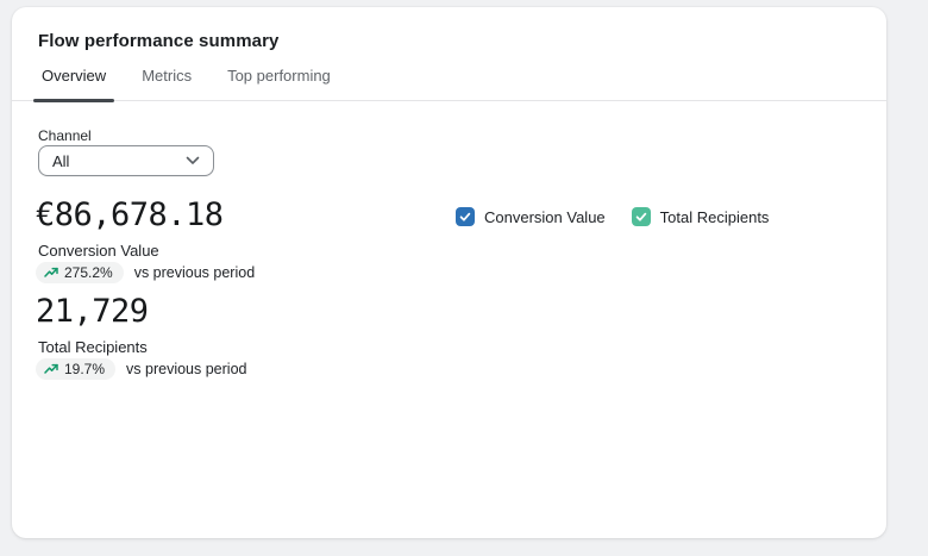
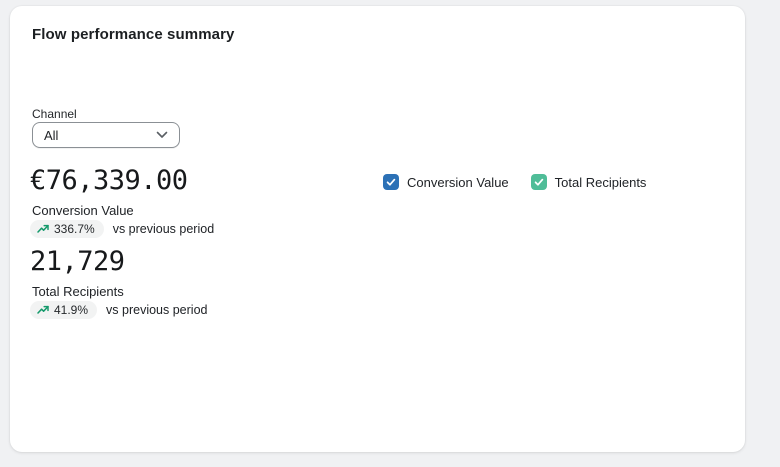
  Flow performance summary
- Overview
- Metrics
- Top performing
  Channel
  All
- €86,678.18
+ €76,339.00
  Conversion Value
- 275.2%
+ 336.7%
  vs previous period
  21,729
  Total Recipients
- 19.7%
+ 41.9%
  vs previous period
  Conversion Value
  Total Recipients
